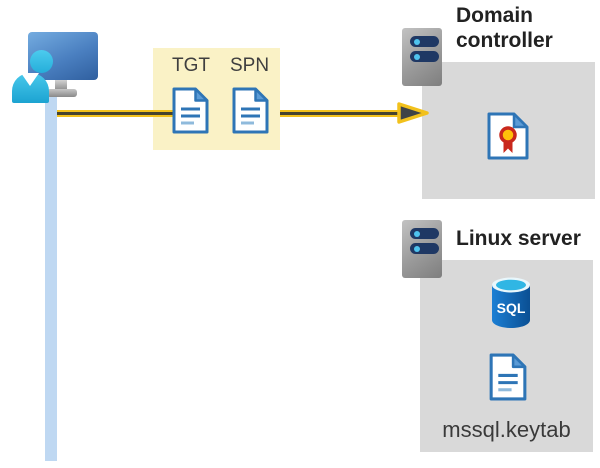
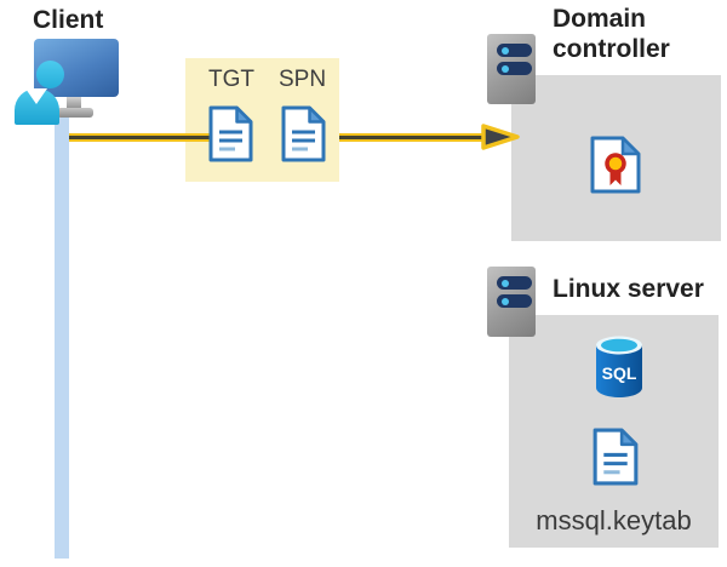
+ Client
  TGT
  SPN
  Domain controller
  Linux server
  SQL
  mssql.keytab
